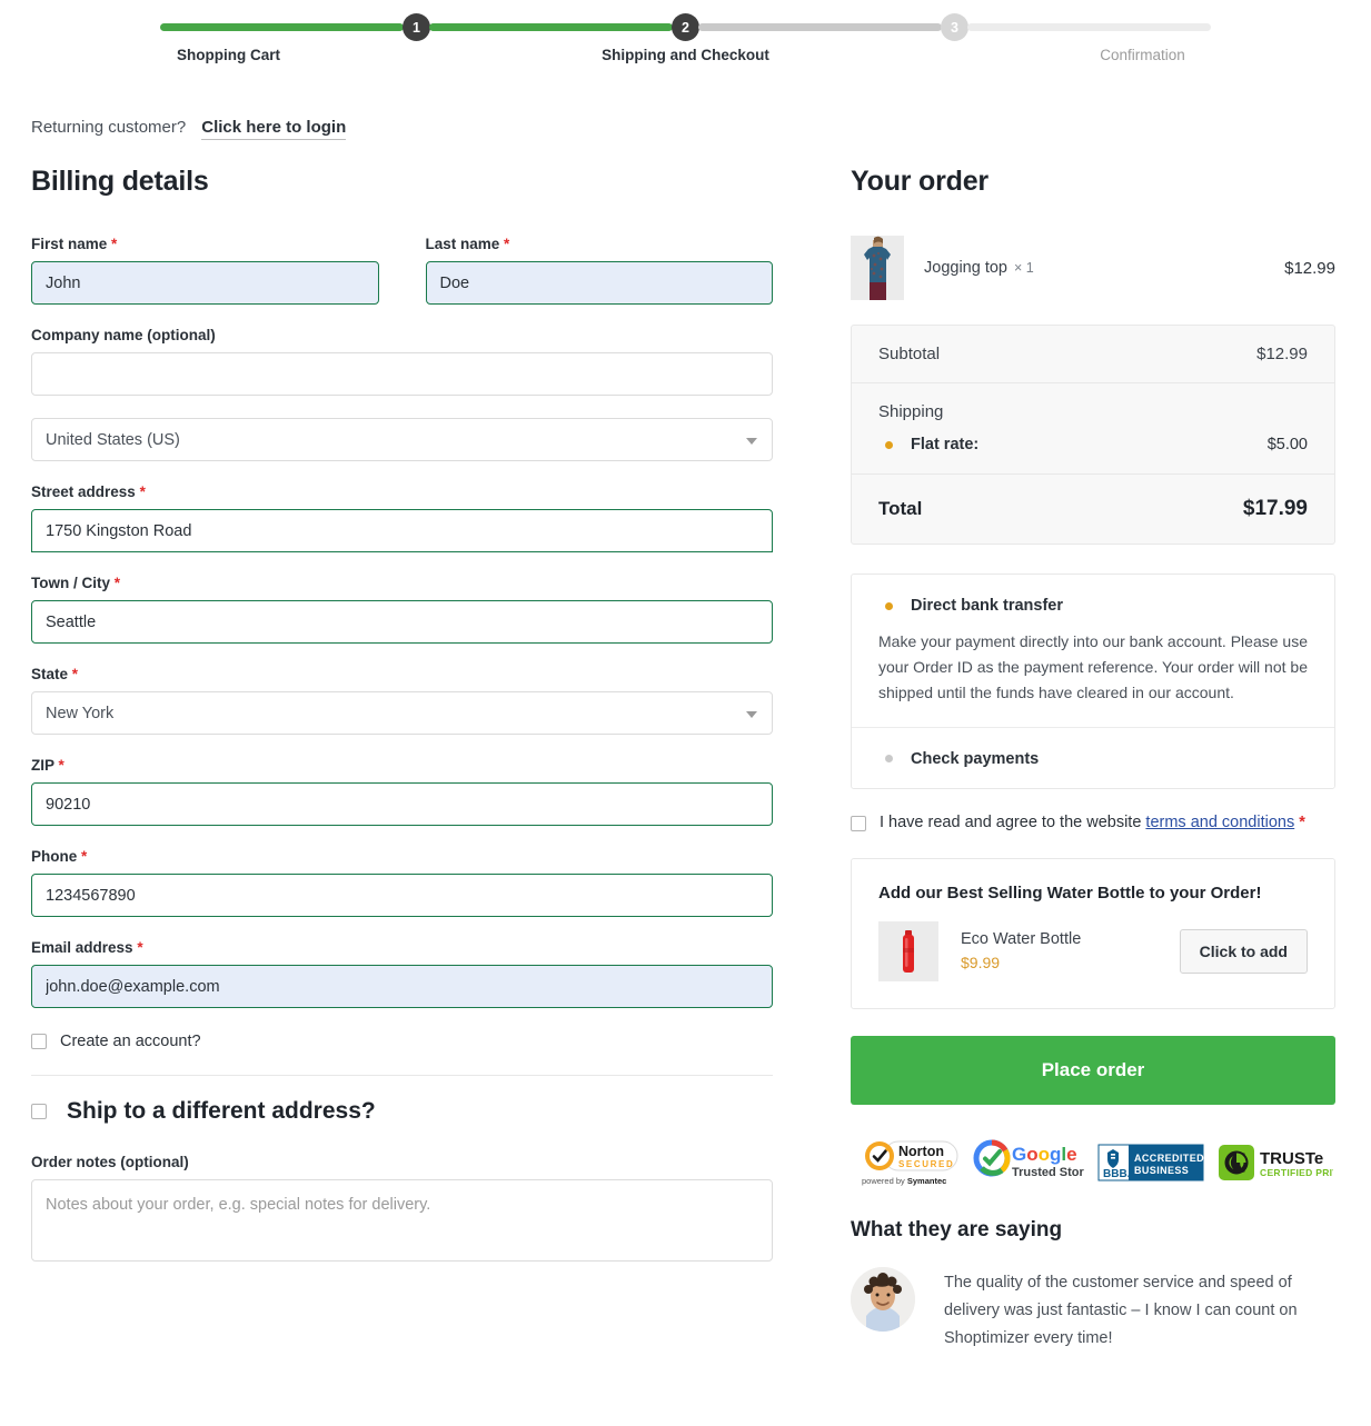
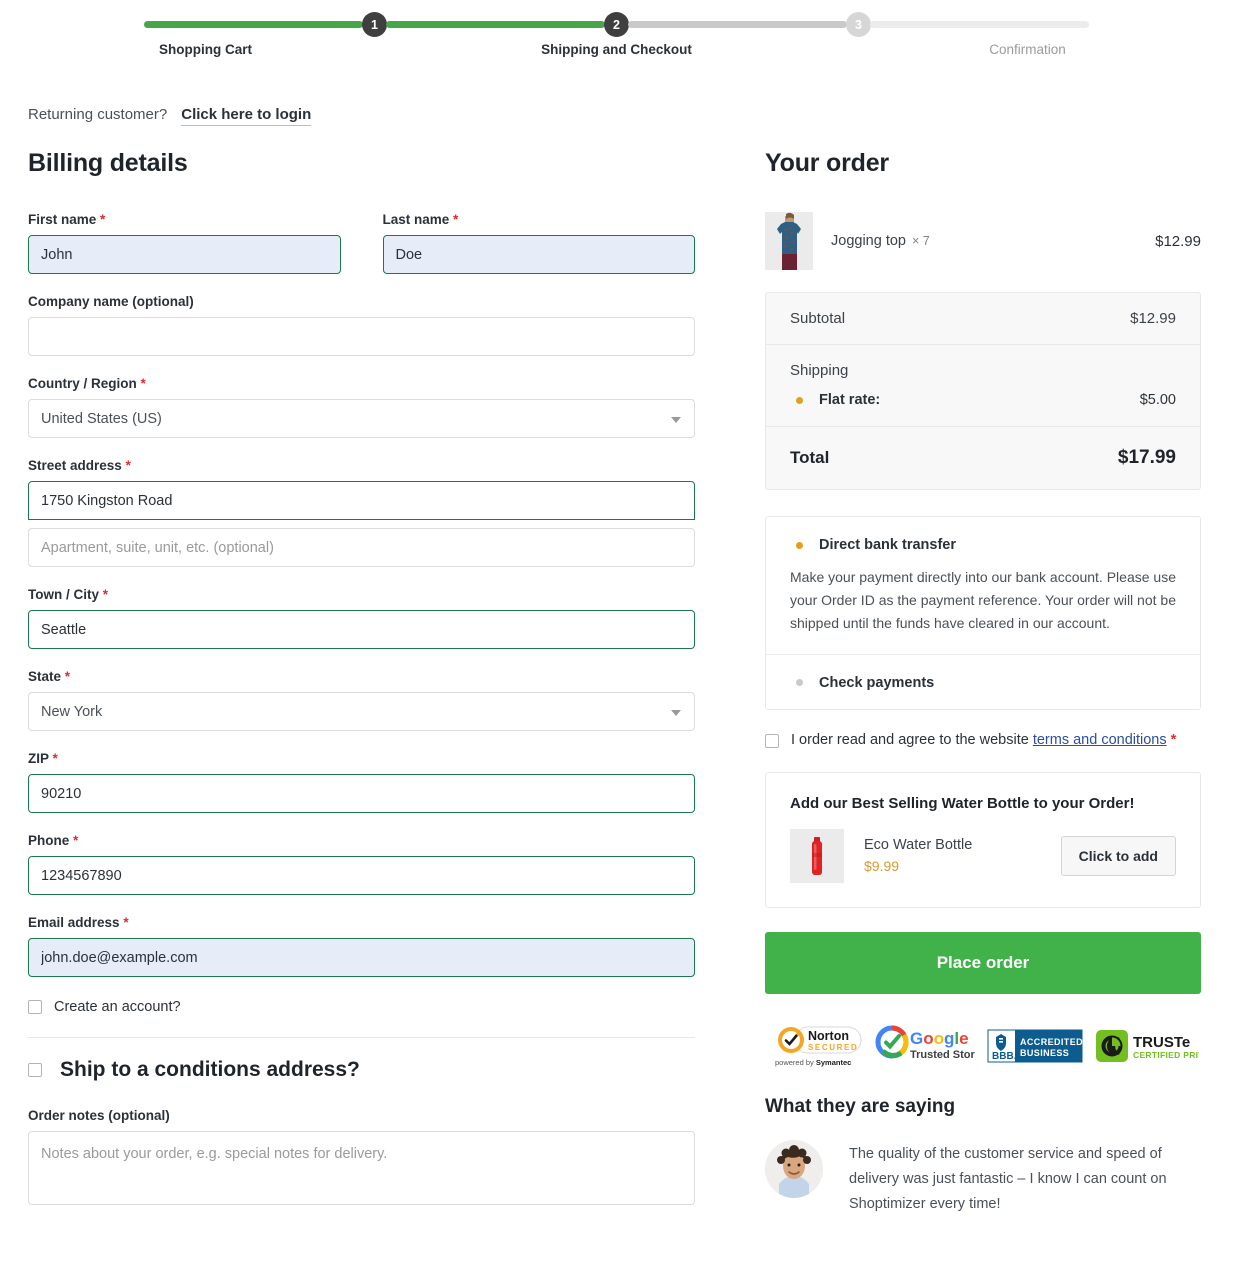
  1
  2
  3
  Shopping Cart
  Shipping and Checkout
  Confirmation
  Returning customer? Click here to login
  Billing details
  First name *
  John
  Last name *
  Doe
  Company name (optional)
+ Country / Region *
  United States (US)
  Street address *
  1750 Kingston Road
+ Apartment, suite, unit, etc. (optional)
  Town / City *
  Seattle
  State *
  New York
  ZIP *
  90210
  Phone *
  1234567890
  Email address *
  john.doe@example.com
  Create an account?
- Ship to a different address?
+ Ship to a conditions address?
  Order notes (optional)
  Notes about your order, e.g. special notes for delivery.
  Your order
  Jogging top
- × 1
+ × 7
  $12.99
  Subtotal
  $12.99
  Shipping
  Flat rate:
  $5.00
  Total
  $17.99
  Direct bank transfer
  Make your payment directly into our bank account. Please use your Order ID as the payment reference. Your order will not be shipped until the funds have cleared in our account.
  Check payments
- I have read and agree to the website terms and conditions *
+ I order read and agree to the website terms and conditions *
  Add our Best Selling Water Bottle to your Order!
  Eco Water Bottle
  $9.99
  Click to add
  Place order
  Norton
  SECURED
  powered by Symantec
  Google
  Trusted Stor
  BBB.
  ACCREDITED
  BUSINESS
  TRUSTe
  CERTIFIED PRI
  What they are saying
  The quality of the customer service and speed of delivery was just fantastic – I know I can count on Shoptimizer every time!
